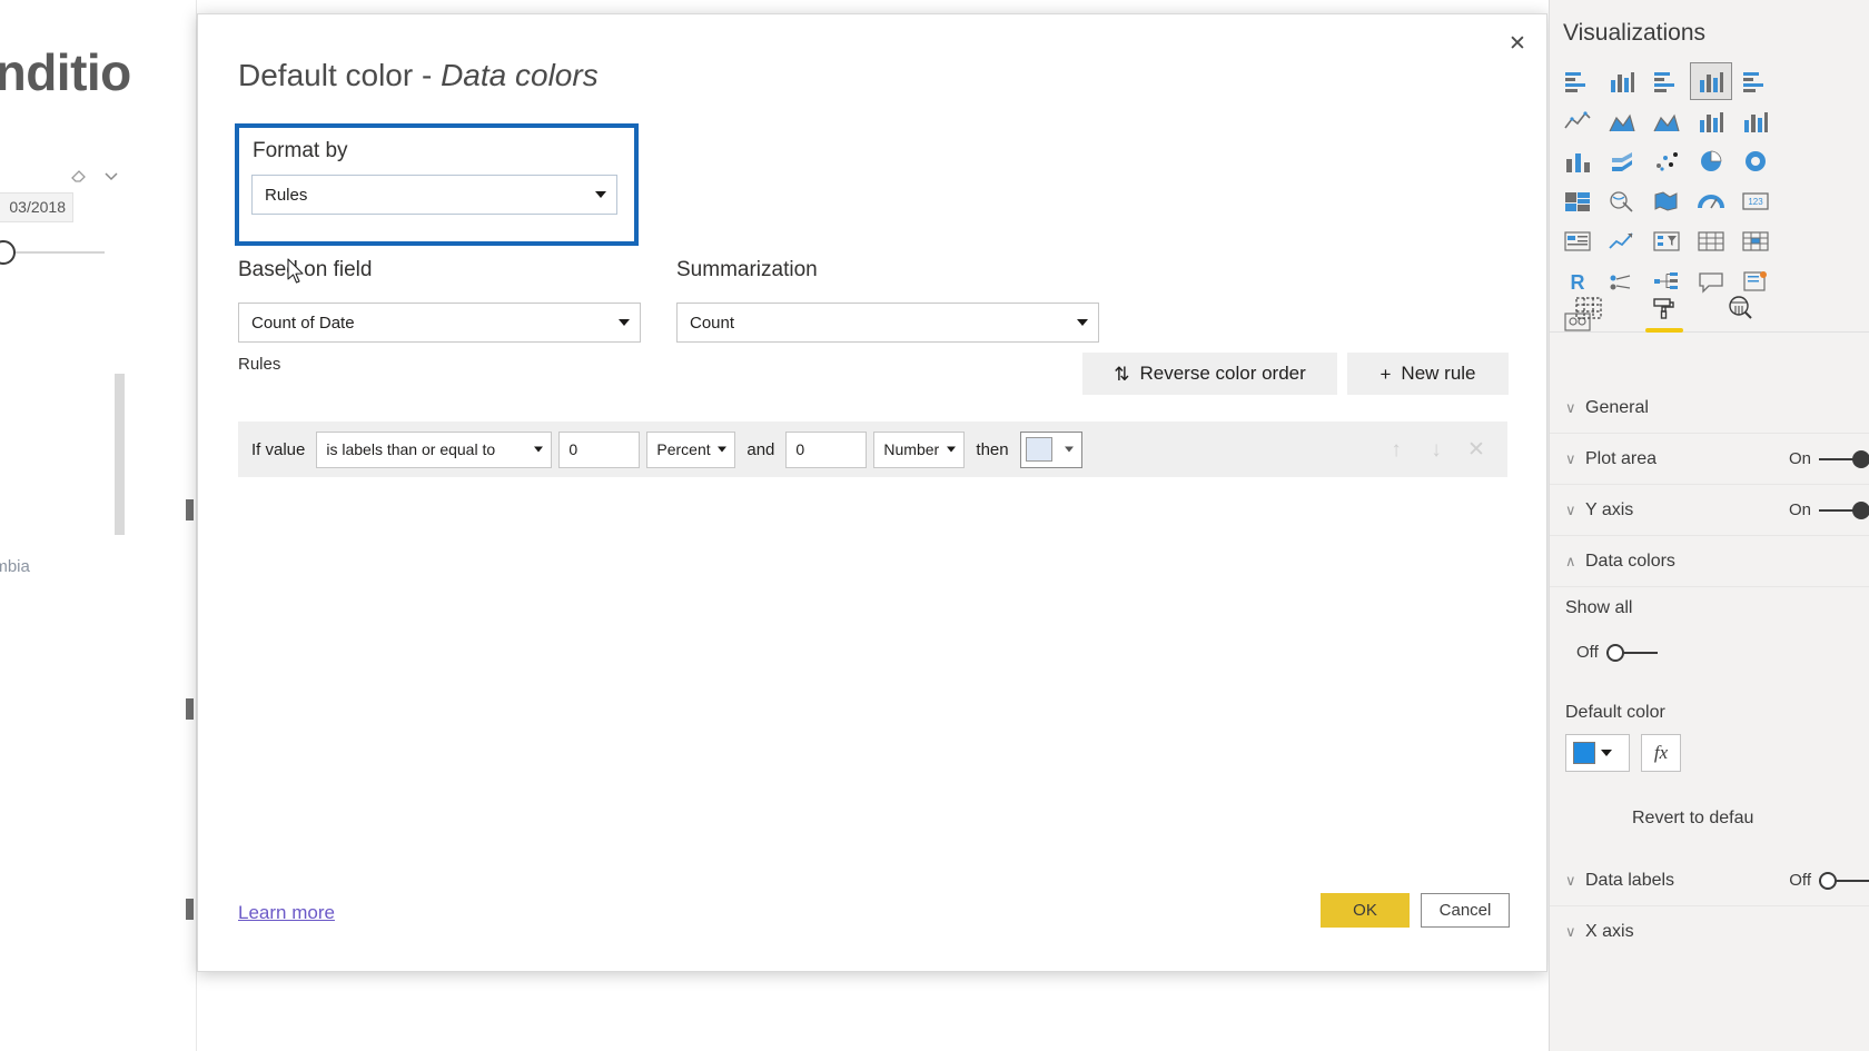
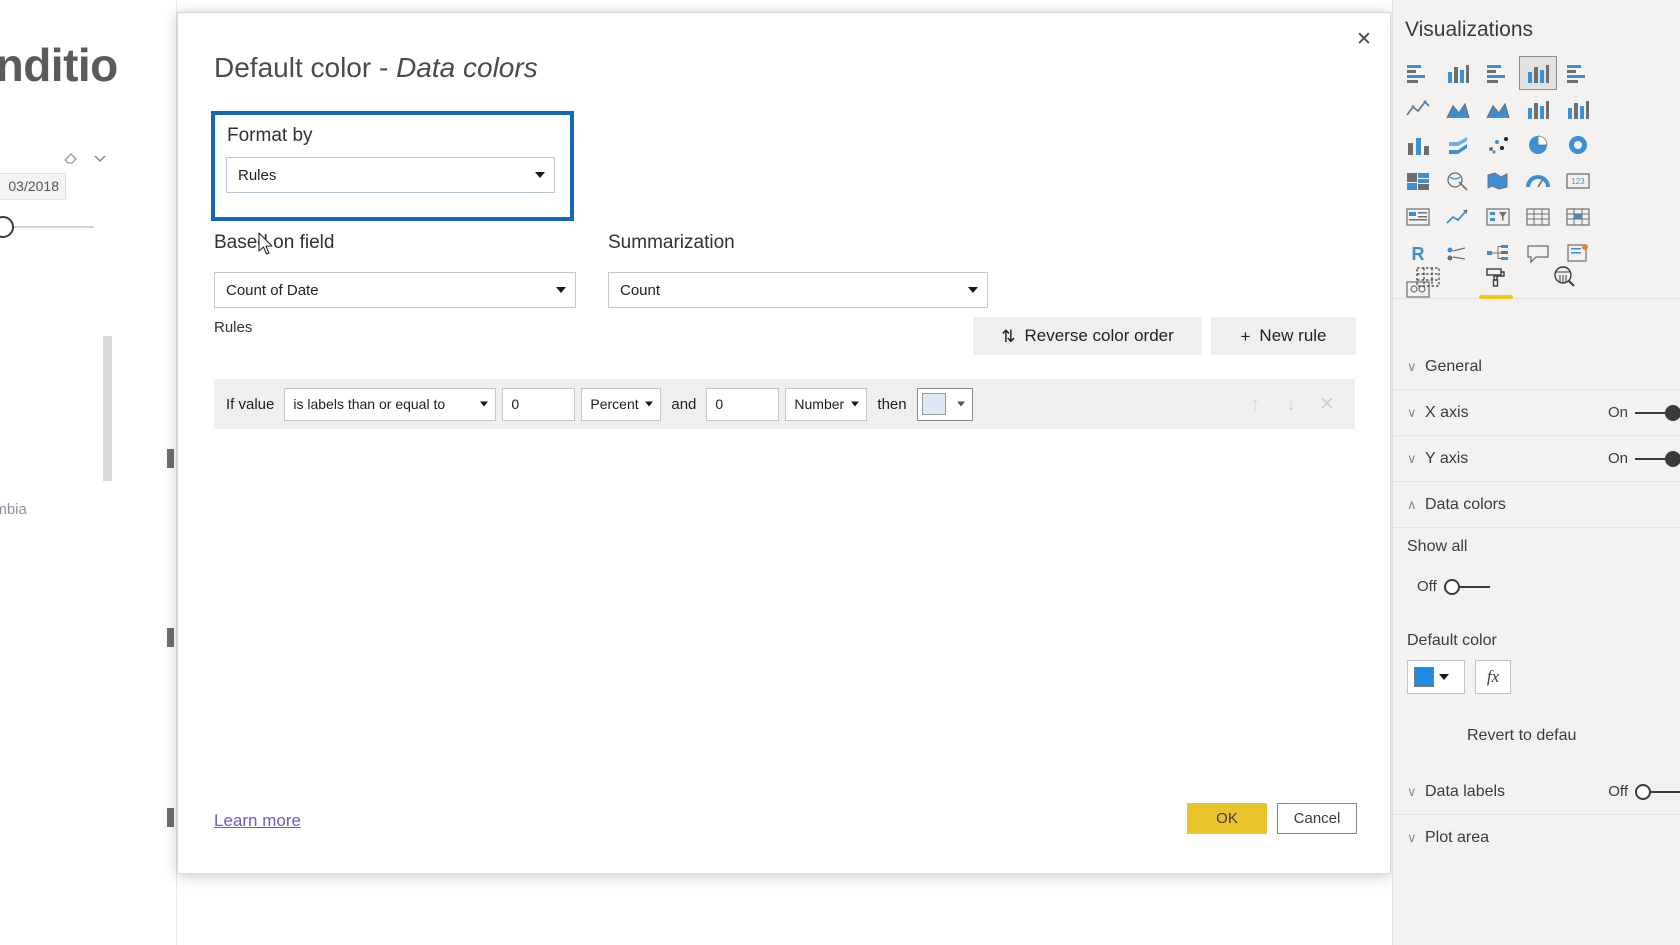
  nditio
  03/2018
  mbia
  ✕
  Default color - Data colors
  Format by
  Rules
  Base on field
  Count of Date
  Summarization
  Count
  Rules
  ⇅
  Reverse color order
  +
  New rule
  If value
  is labels than or equal to
  0
  Percent
  and
  0
  Number
  then
  ↑
  ↓
  ✕
  Learn more
  OK
  Cancel
  Visualizations
  123
  R
  ∨
  General
  ∨
- Plot area
+ X axis
  On
  ∨
  Y axis
  On
  ∧
  Data colors
  Show all
  Off
  Default color
  fx
  Revert to defau
  ∨
  Data labels
  Off
  ∨
- X axis
+ Plot area
